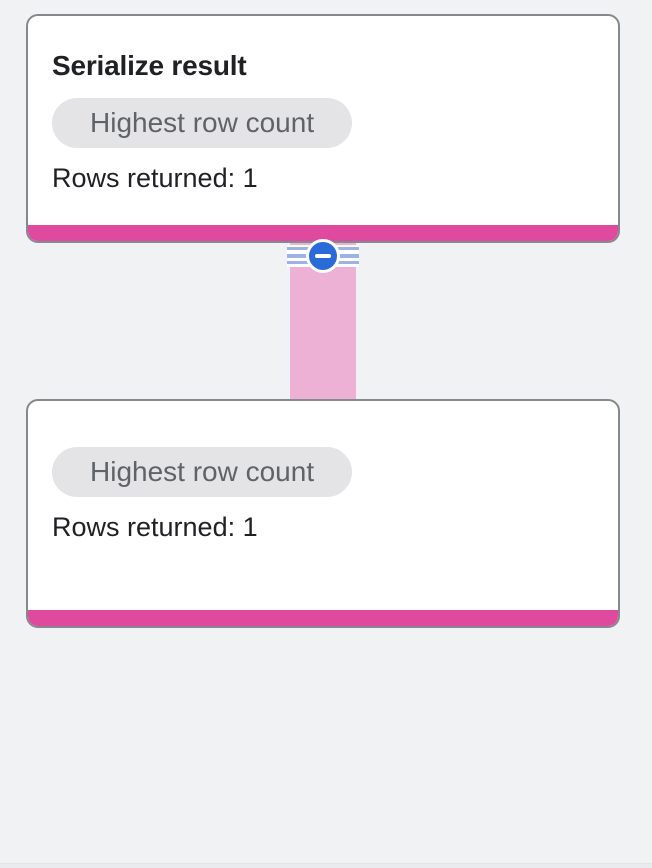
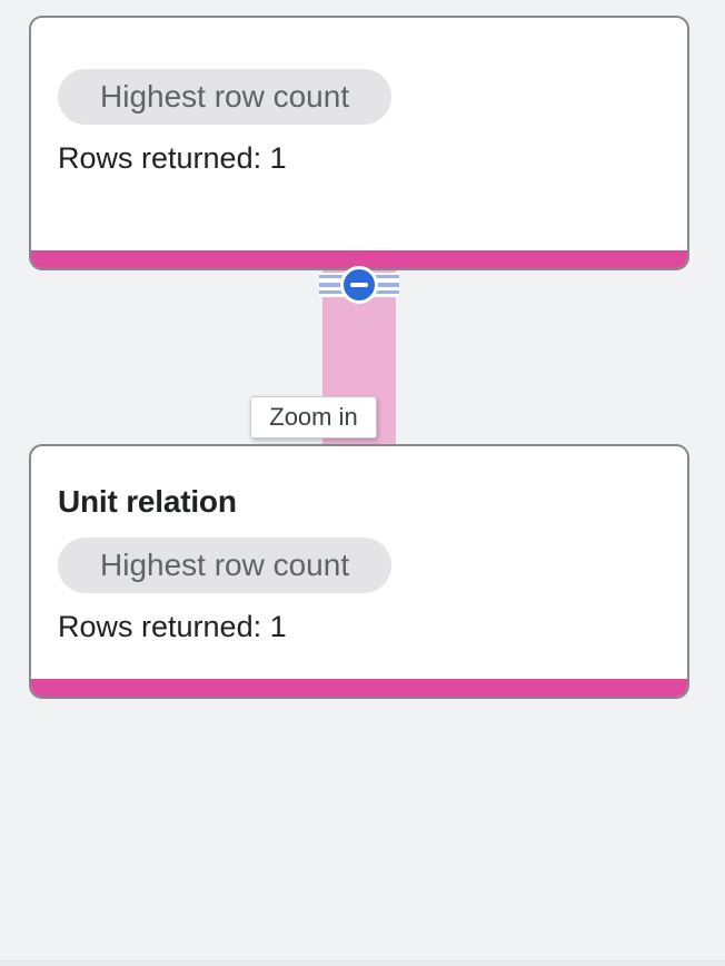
- Serialize result
  Highest row count
  Rows returned: 1
+ Zoom in
+ Unit relation
  Highest row count
  Rows returned: 1
